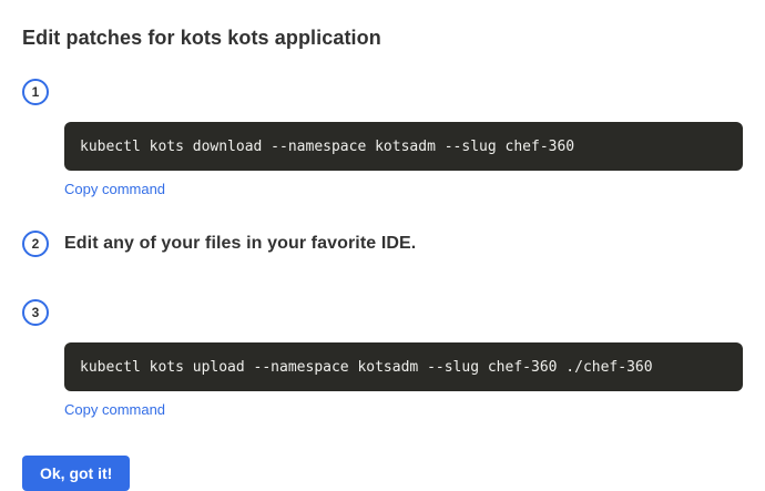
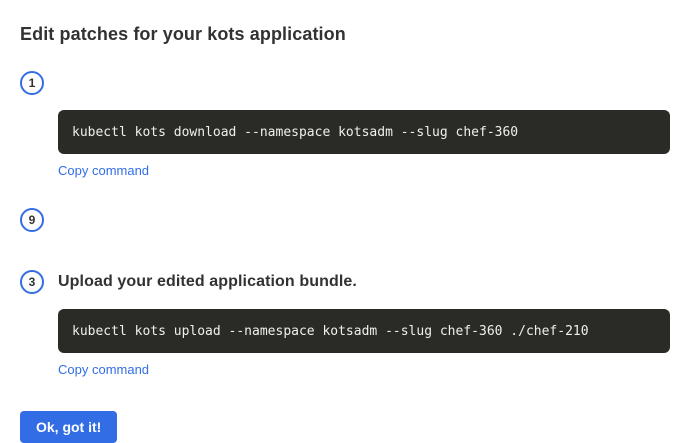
- Edit patches for kots kots application
+ Edit patches for your kots application
  1
  kubectl kots download --namespace kotsadm --slug chef-360
  Copy command
- 2
+ 9
- Edit any of your files in your favorite IDE.
  3
+ Upload your edited application bundle.
- kubectl kots upload --namespace kotsadm --slug chef-360 ./chef-360
+ kubectl kots upload --namespace kotsadm --slug chef-360 ./chef-210
  Copy command
  Ok, got it!
